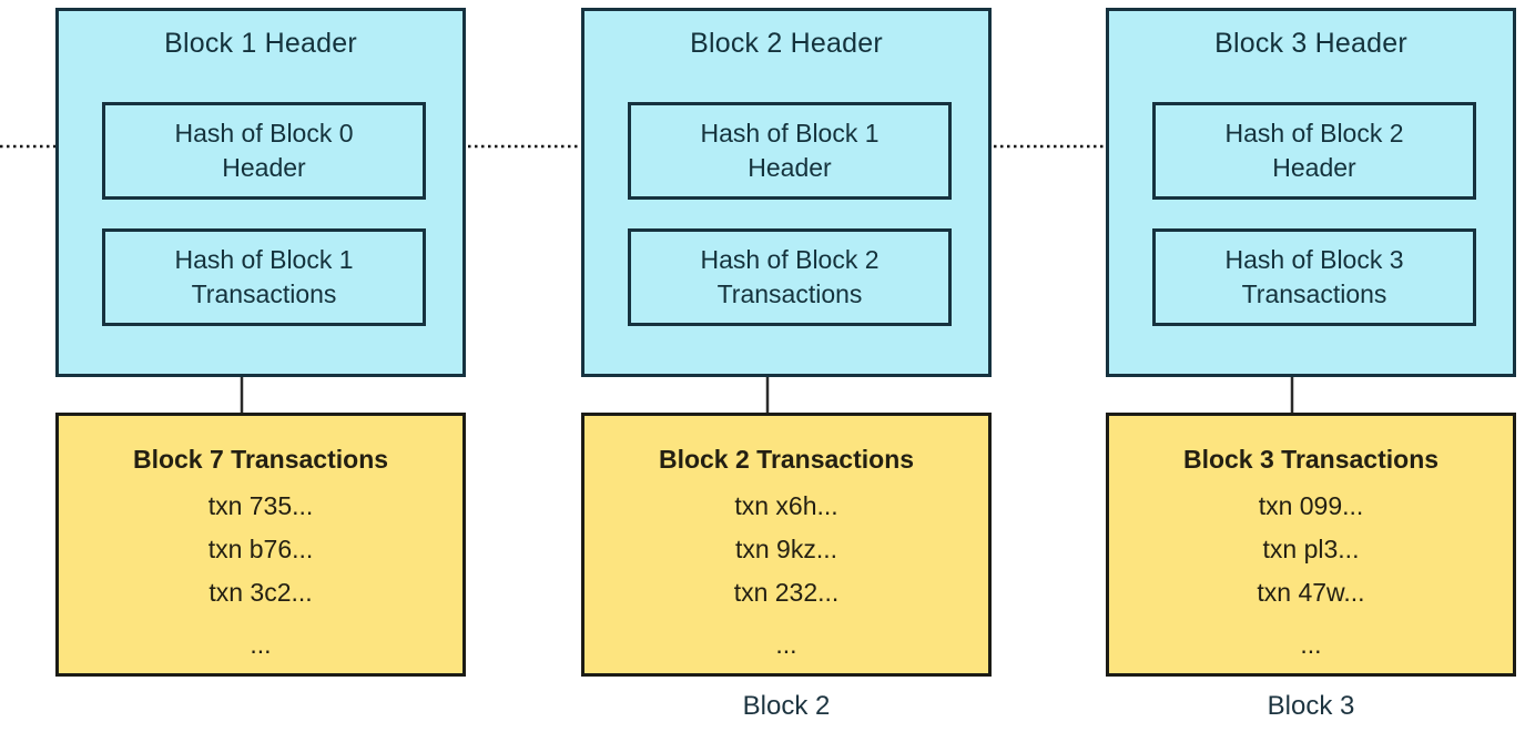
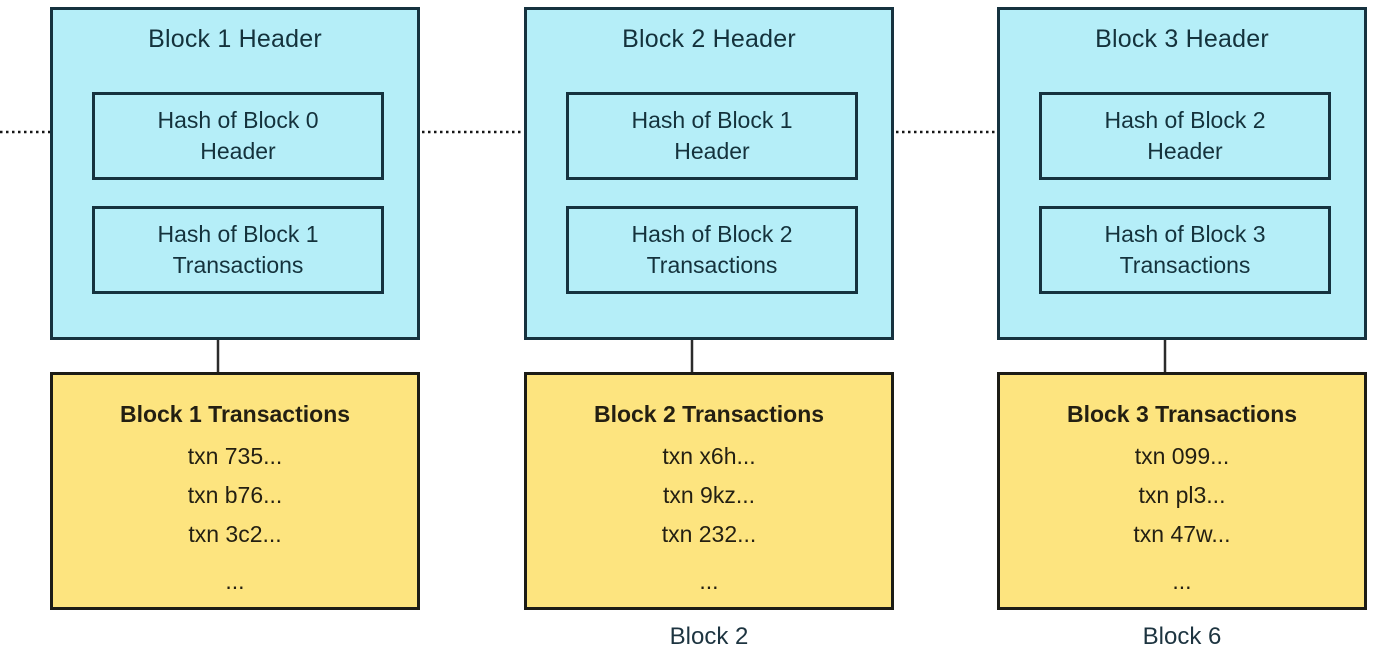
  Block 1 Header
  Hash of Block 0
  Header
  Hash of Block 1
  Transactions
- Block 7 Transactions
+ Block 1 Transactions
  txn 735...
  txn b76...
  txn 3c2...
  ...
  Block 2 Header
  Hash of Block 1
  Header
  Hash of Block 2
  Transactions
  Block 2 Transactions
  txn x6h...
  txn 9kz...
  txn 232...
  ...
  Block 2
  Block 3 Header
  Hash of Block 2
  Header
  Hash of Block 3
  Transactions
  Block 3 Transactions
  txn 099...
  txn pl3...
  txn 47w...
  ...
- Block 3
+ Block 6
